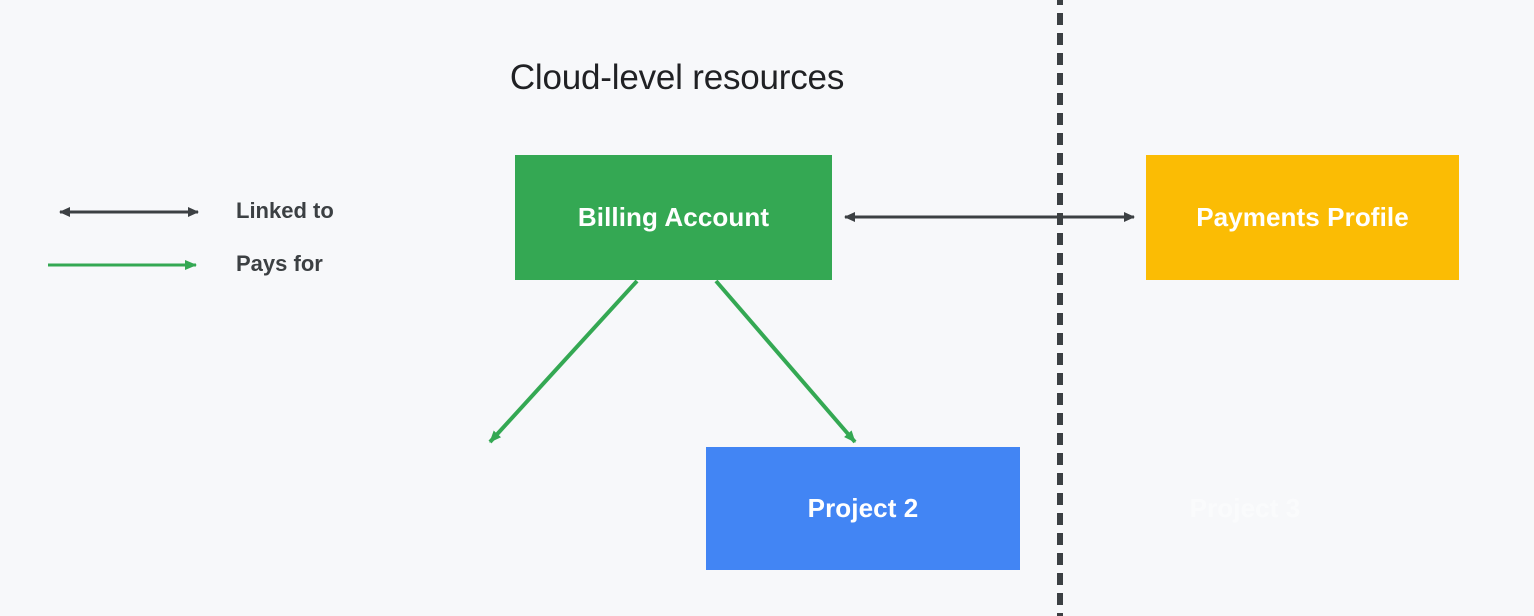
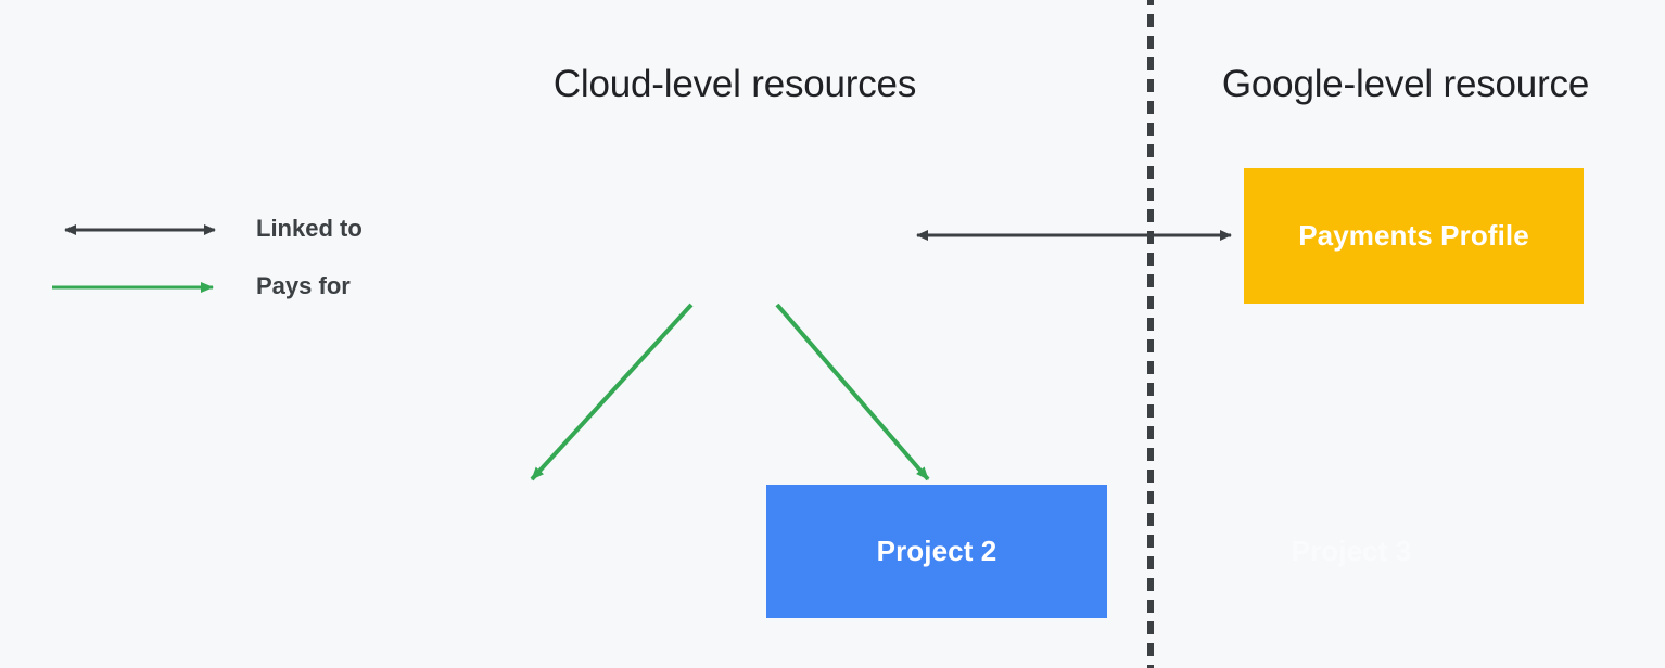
  Cloud-level resources
+ Google-level resource
  Linked to
  Pays for
- Billing Account
  Payments Profile
  Project 2
